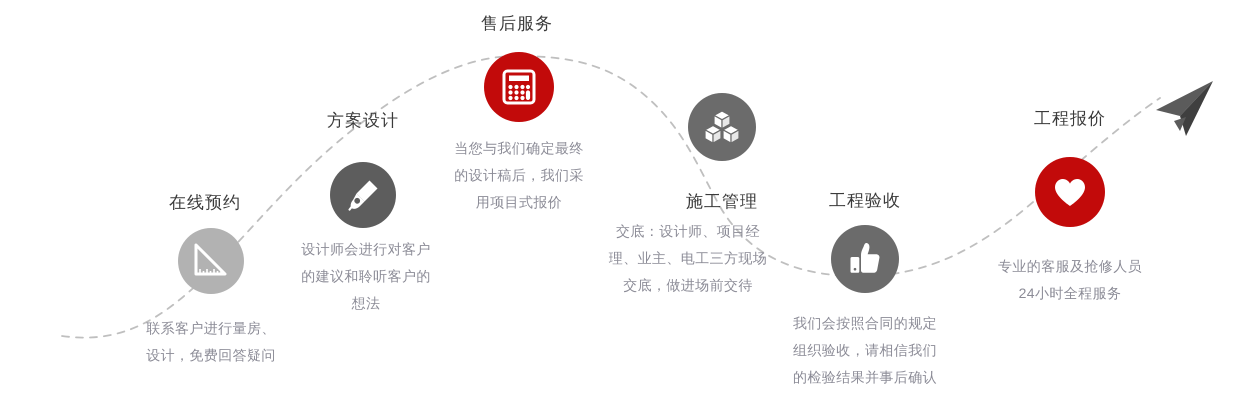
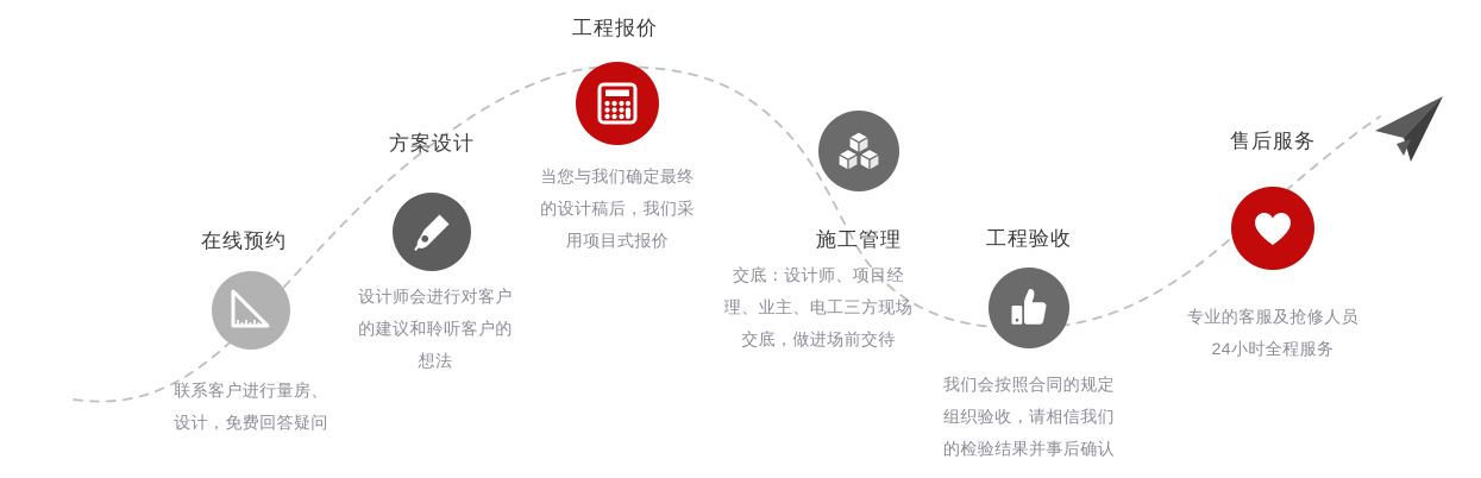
  在线预约
  联系客户进行量房、设计，免费回答疑问
  方案设计
  设计师会进行对客户的建议和聆听客户的想法
- 售后服务
+ 工程报价
  当您与我们确定最终的设计稿后，我们采用项目式报价
  施工管理
  交底：设计师、项目经理、业主、电工三方现场交底，做进场前交待
  工程验收
  我们会按照合同的规定组织验收，请相信我们的检验结果并事后确认
- 工程报价
+ 售后服务
  专业的客服及抢修人员24小时全程服务
